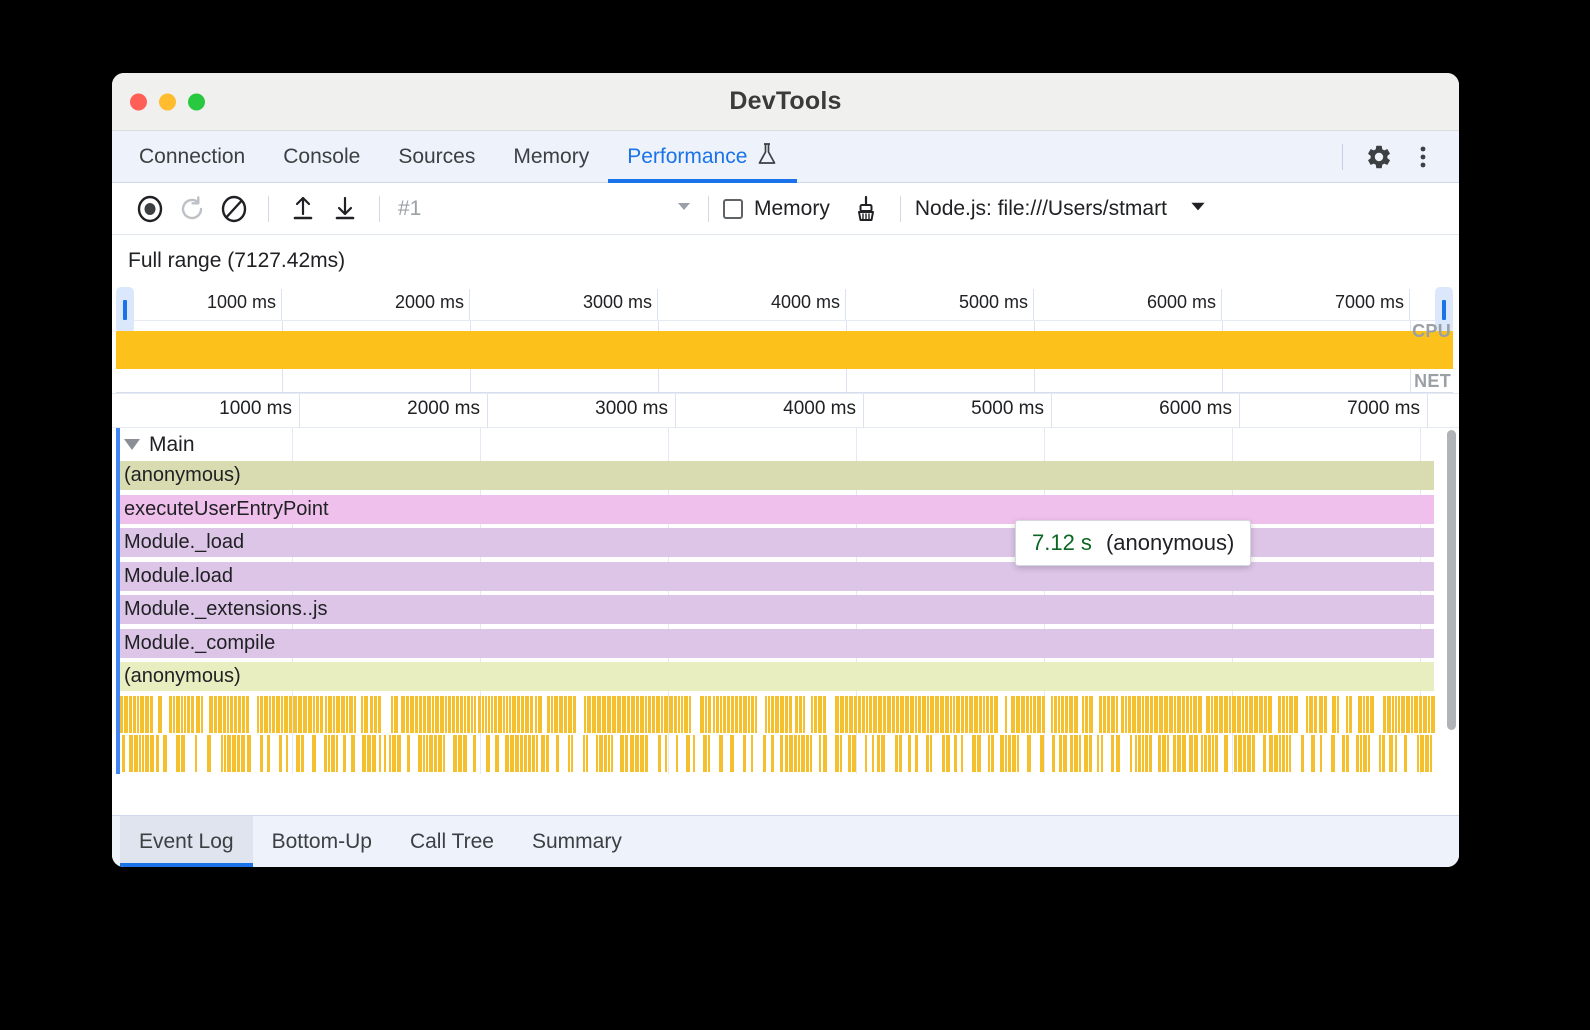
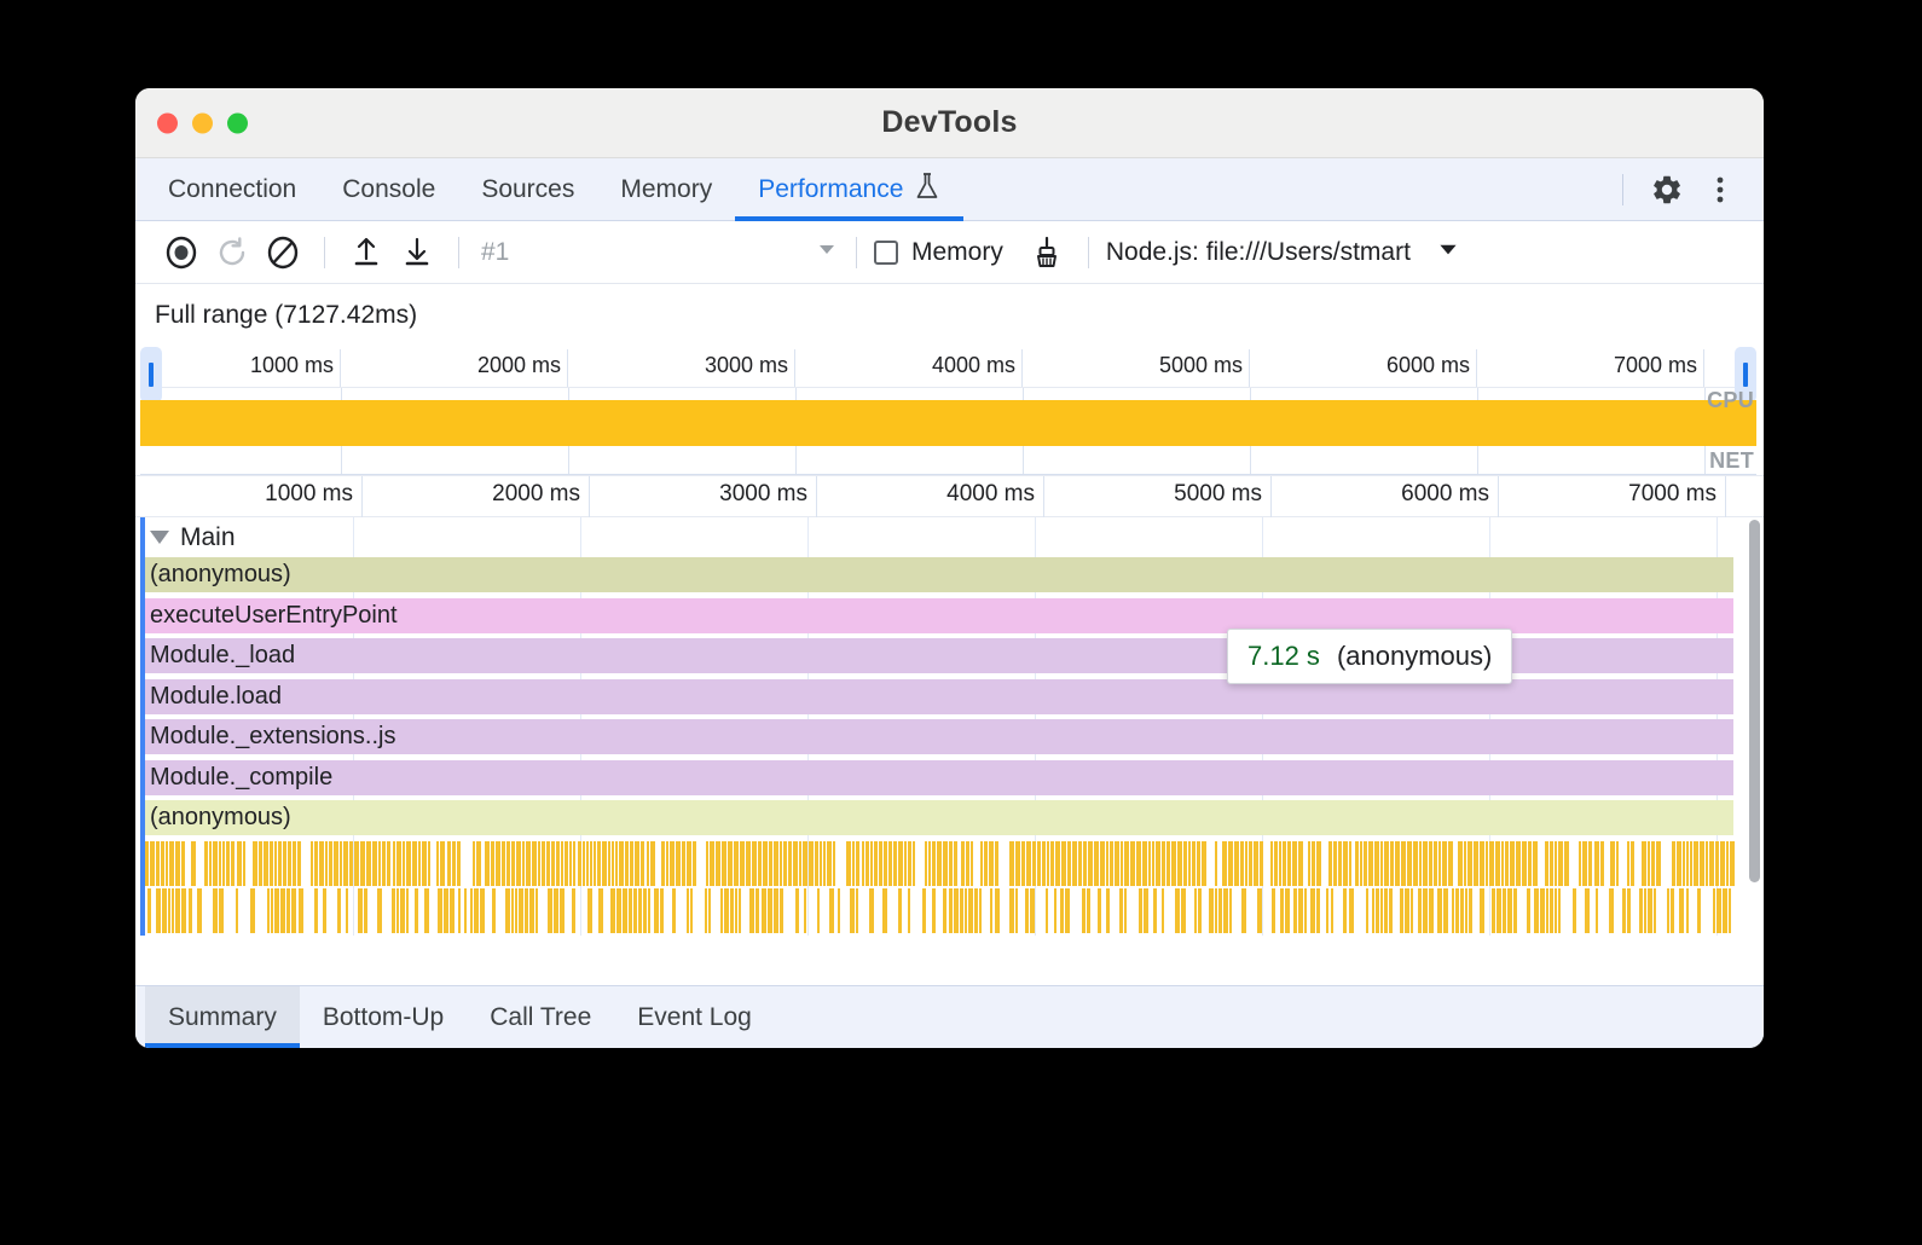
  DevTools
  Connection
  Console
  Sources
  Memory
  Performance
  #1
  Memory
  Node.js: file:///Users/stmart
  Full range (7127.42ms)
  1000 ms
  2000 ms
  3000 ms
  4000 ms
  5000 ms
  6000 ms
  7000 ms
  CPU
  NET
  1000 ms
  2000 ms
  3000 ms
  4000 ms
  5000 ms
  6000 ms
  7000 ms
  Main
  (anonymous)
  executeUserEntryPoint
  Module._load
  Module.load
  Module._extensions..js
  Module._compile
  (anonymous)
  7.12 s
  (anonymous)
- Event Log
+ Summary
  Bottom-Up
  Call Tree
- Summary
+ Event Log
